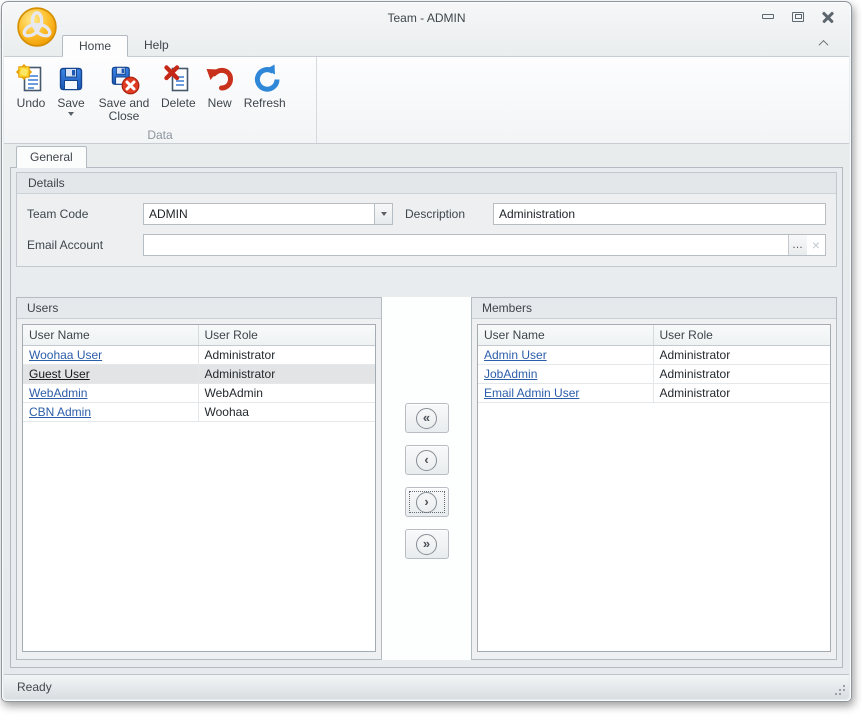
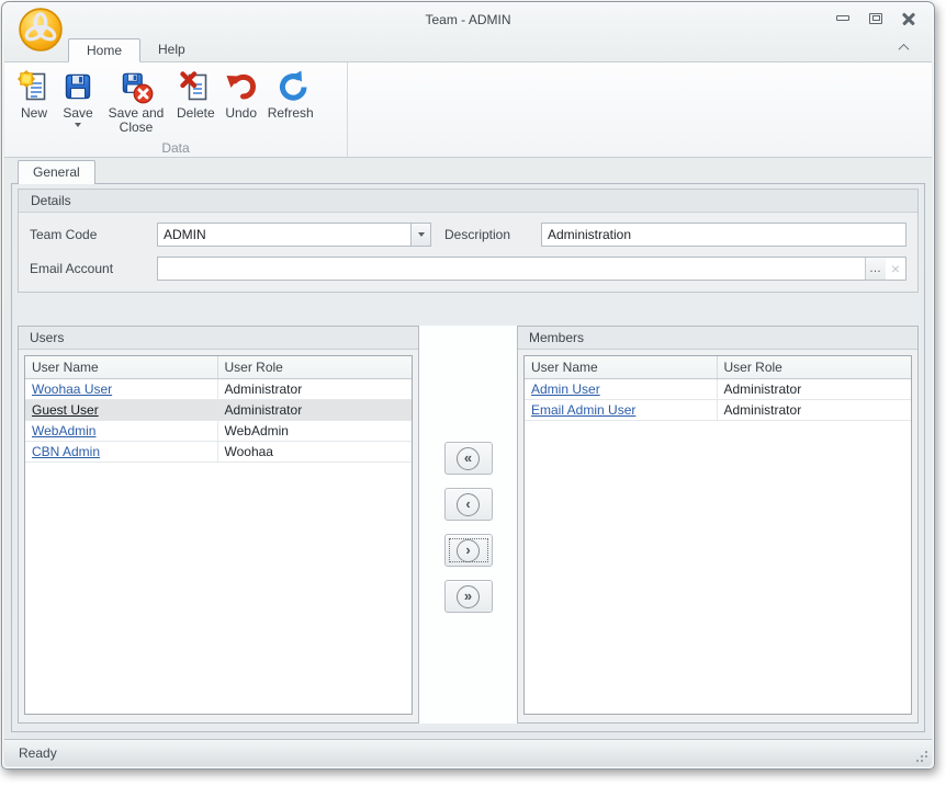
  Team - ADMIN
  Home
  Help
- Undo
+ New
  Save
  Save and Close
  Delete
- New
+ Undo
  Refresh
  Data
  General
  Details
  Team Code
  ADMIN
  Description
  Administration
  Email Account
  …
  ×
  Users
  User Name	User Role
  Woohaa User	Administrator
  Guest User	Administrator
  WebAdmin	WebAdmin
  CBN Admin	Woohaa
  «
  ‹
  ›
  »
  Members
  User Name	User Role
  Admin User	Administrator
- JobAdmin	Administrator
  Email Admin User	Administrator
  Ready
